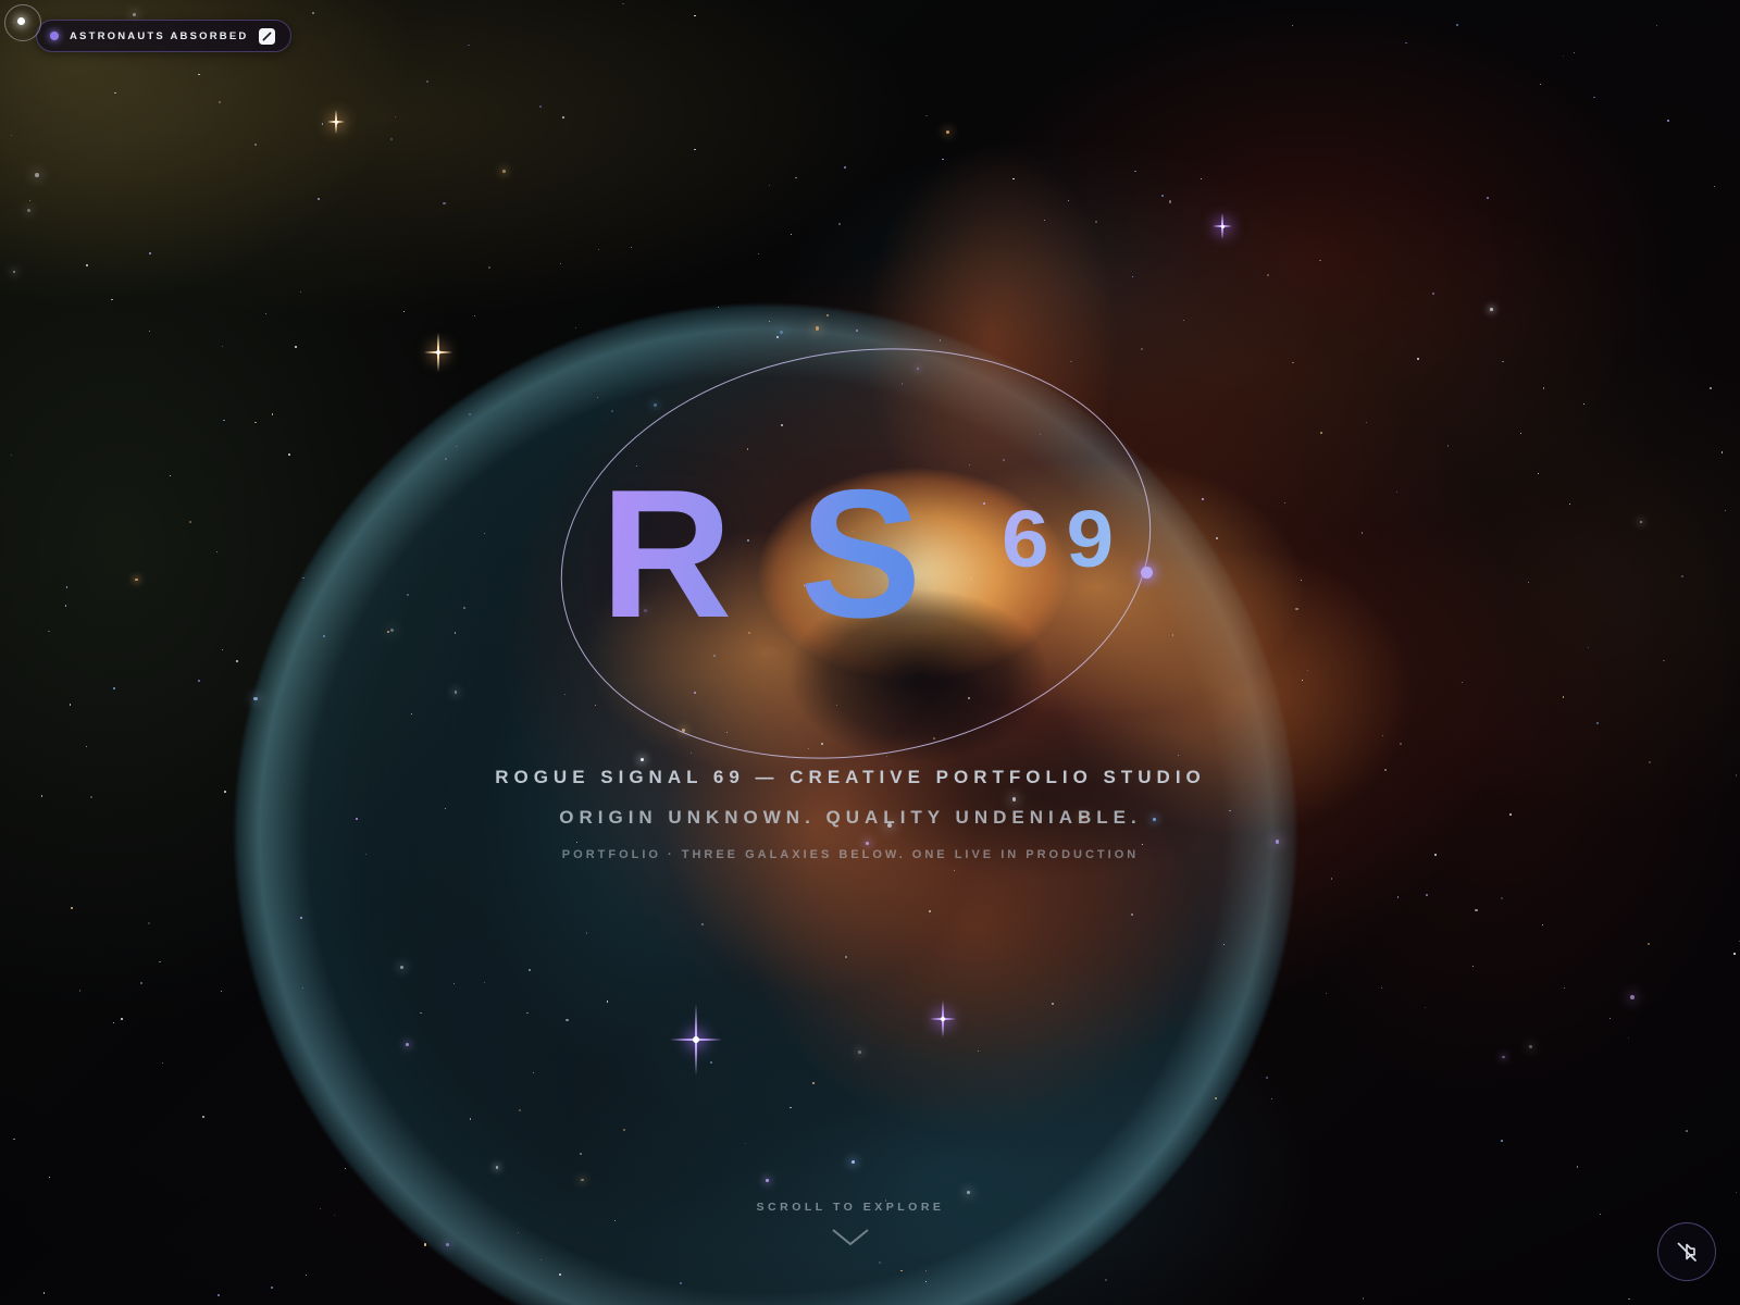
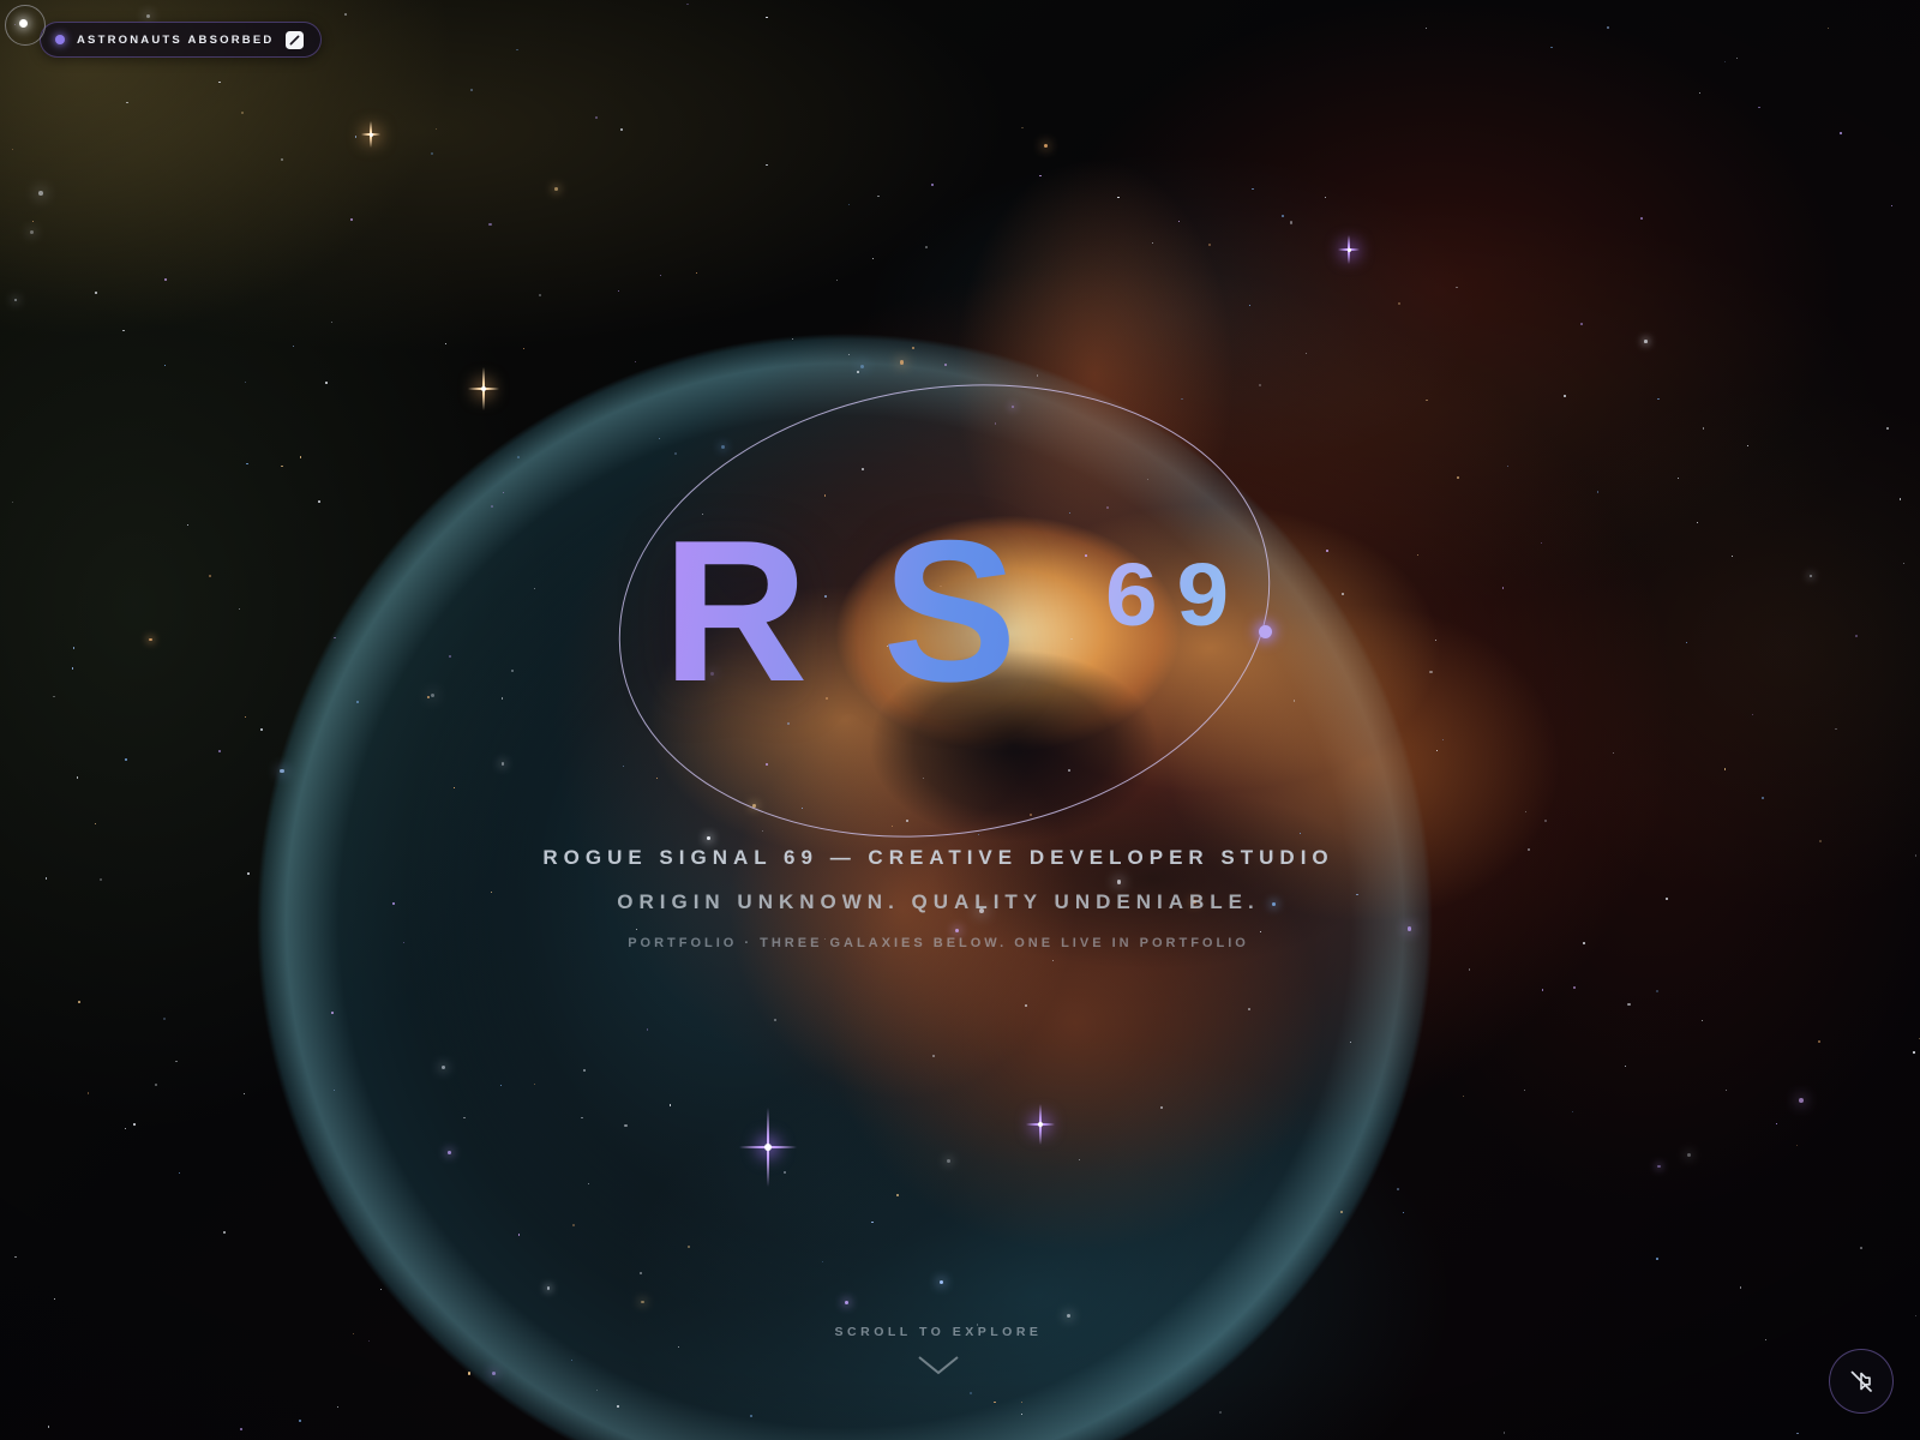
  ASTRONAUTS ABSORBED
  RS
  69
- ROGUE SIGNAL 69 — CREATIVE PORTFOLIO STUDIO
+ ROGUE SIGNAL 69 — CREATIVE DEVELOPER STUDIO
  ORIGIN UNKNOWN. QUALITY UNDENIABLE.
- PORTFOLIO · THREE GALAXIES BELOW. ONE LIVE IN PRODUCTION
+ PORTFOLIO · THREE GALAXIES BELOW. ONE LIVE IN PORTFOLIO
  SCROLL TO EXPLORE
